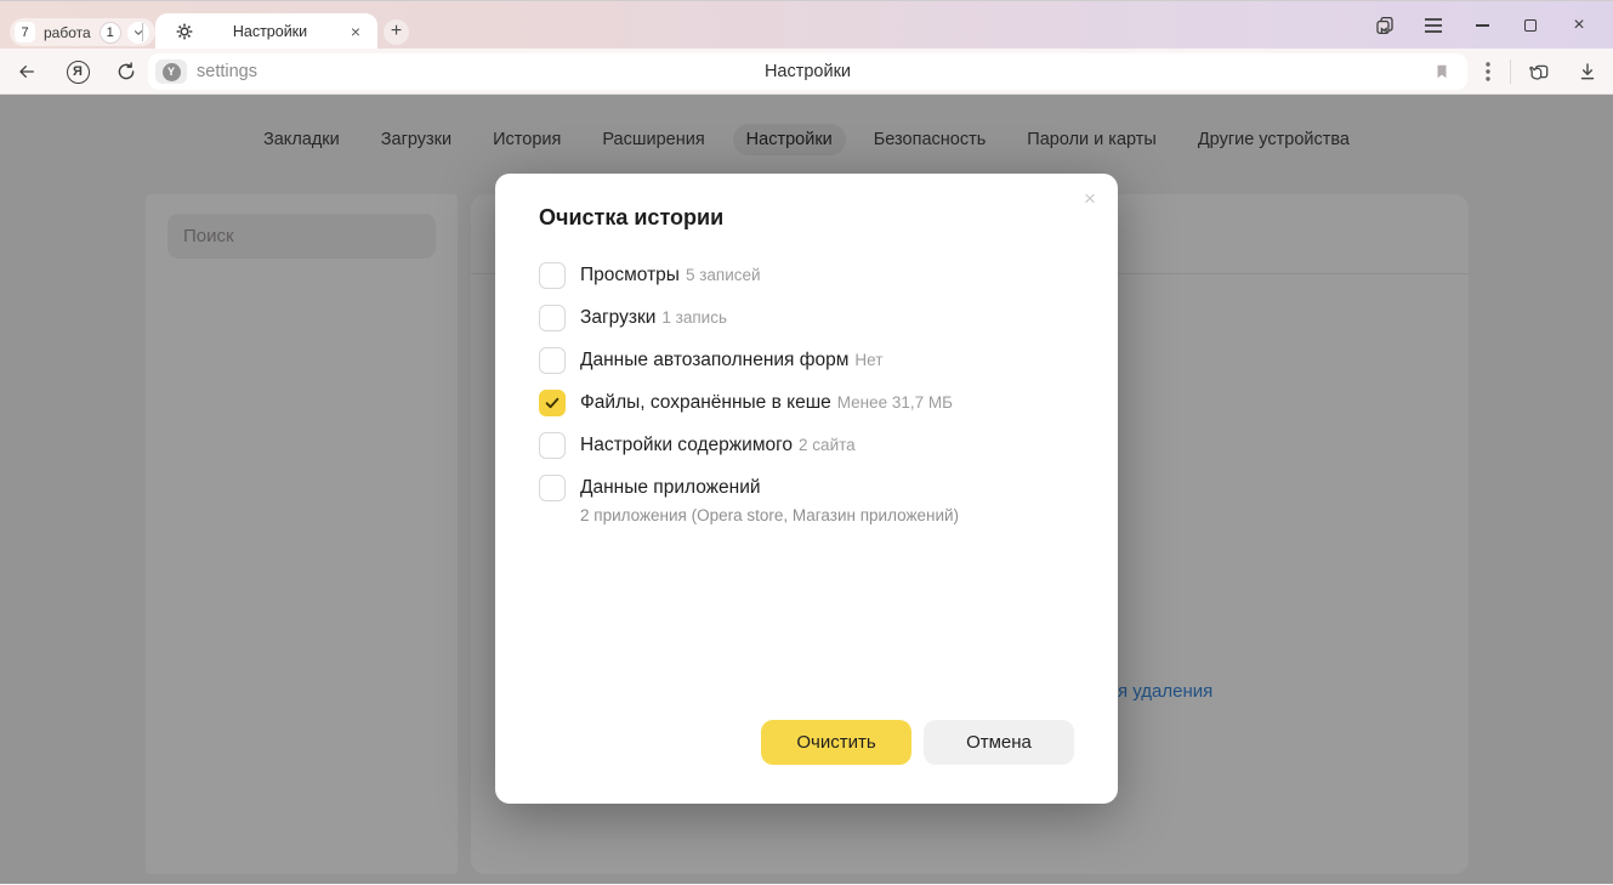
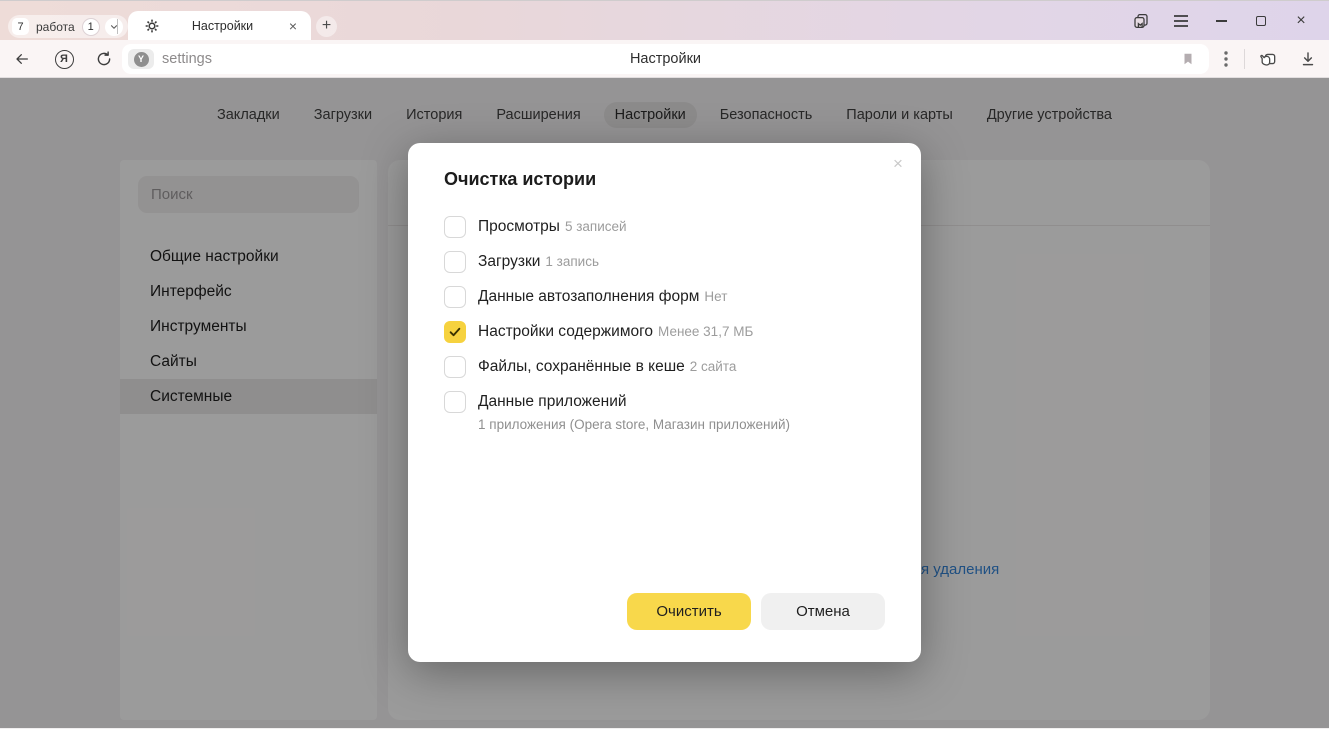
  7
  работа
  1
  Настройки
  ×
  +
  ×
  Я
  Y
  settings
  Настройки
  Закладки
  Загрузки
  История
  Расширения
  Настройки
  Безопасность
  Пароли и карты
  Другие устройства
  Поиск
+ Общие настройки
+ Интерфейс
+ Инструменты
+ Сайты
+ Системные
  я удаления
  ×
  Очистка истории
  Просмотры 5 записей
  Загрузки 1 запись
  Данные автозаполнения форм Нет
- Файлы, сохранённые в кеше Менее 31,7 МБ
+ Настройки содержимого Менее 31,7 МБ
- Настройки содержимого 2 сайта
+ Файлы, сохранённые в кеше 2 сайта
  Данные приложений
- 2 приложения (Opera store, Магазин приложений)
+ 1 приложения (Opera store, Магазин приложений)
  Очистить
  Отмена
